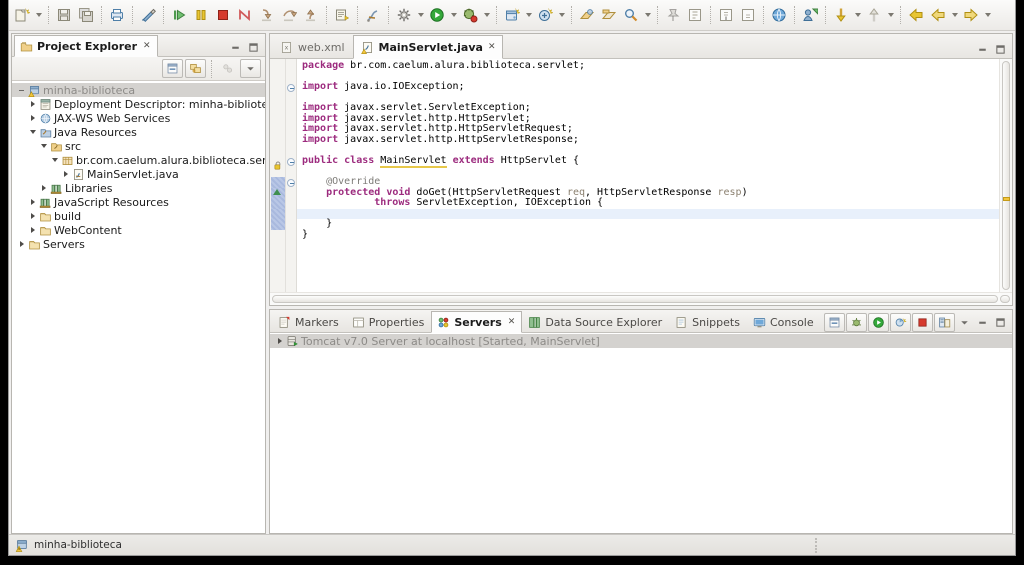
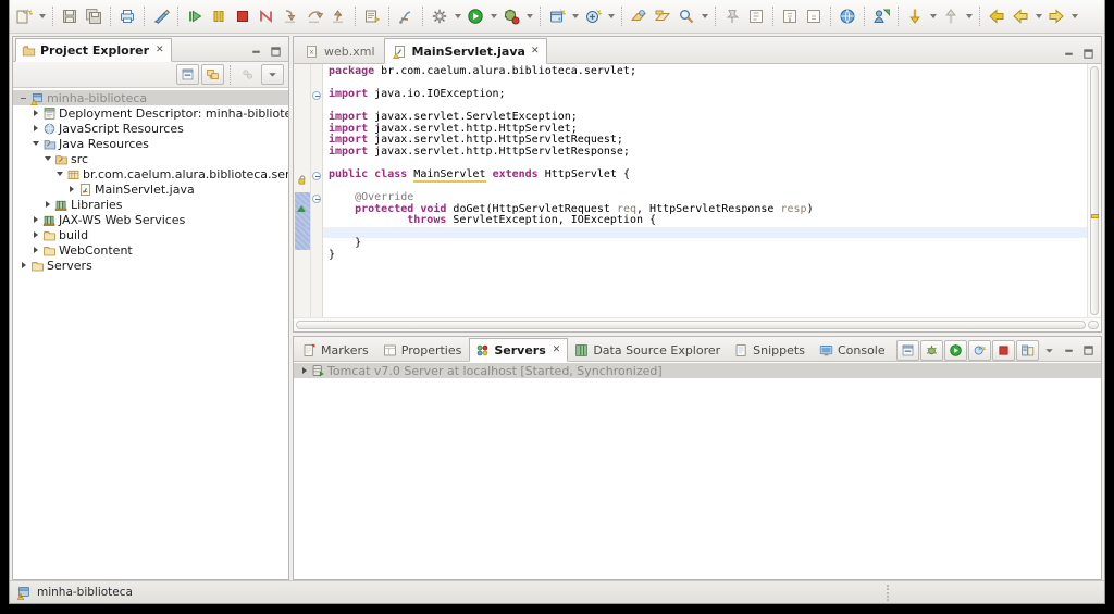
  Project Explorer
  ✕
  minha-biblioteca
  Deployment Descriptor: minha-bibliote
- JAX-WS Web Services
+ JavaScript Resources
  Java Resources
  src
  br.com.caelum.alura.biblioteca.ser
  MainServlet.java
  Libraries
- JavaScript Resources
+ JAX-WS Web Services
  build
  WebContent
  Servers
  x
  web.xml
  MainServlet.java
  ✕
  package br.com.caelum.alura.biblioteca.servlet;
  import java.io.IOException;
  import javax.servlet.ServletException;
  import javax.servlet.http.HttpServlet;
  import javax.servlet.http.HttpServletRequest;
  import javax.servlet.http.HttpServletResponse;
  public class MainServlet extends HttpServlet {
  @Override
  protected void doGet(HttpServletRequest req, HttpServletResponse resp)
  throws ServletException, IOException {
  }
  }
  Markers
  Properties
  Servers
  ✕
  Data Source Explorer
  Snippets
  Console
- Tomcat v7.0 Server at localhost [Started, MainServlet]
+ Tomcat v7.0 Server at localhost [Started, Synchronized]
  minha-biblioteca
